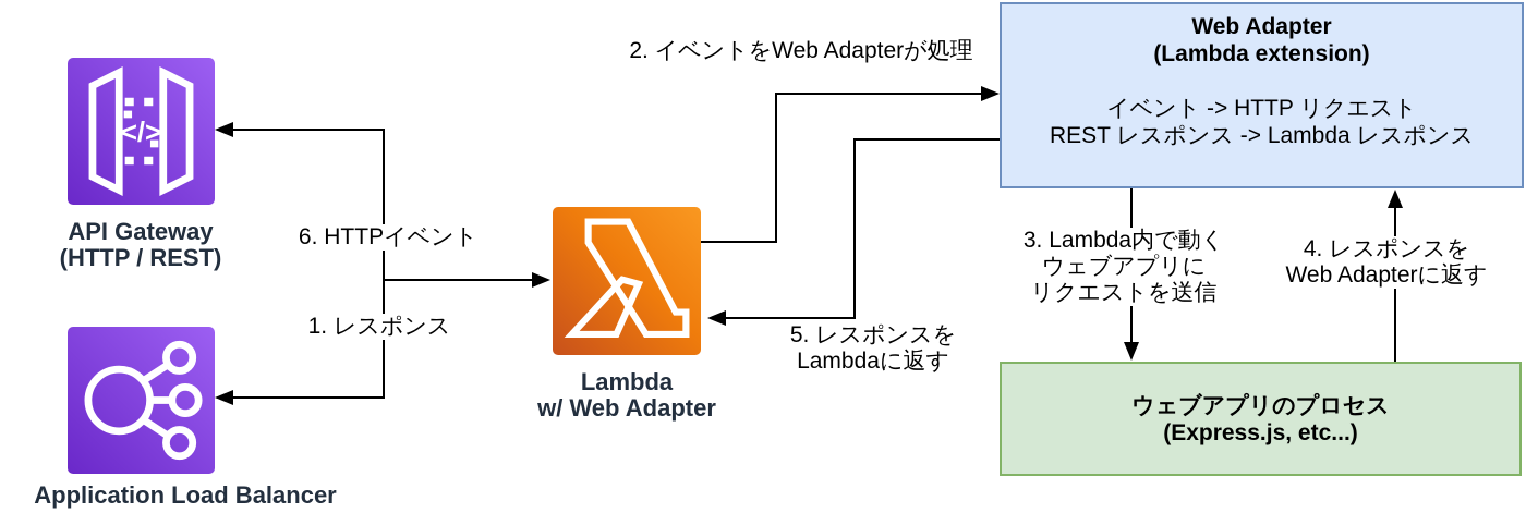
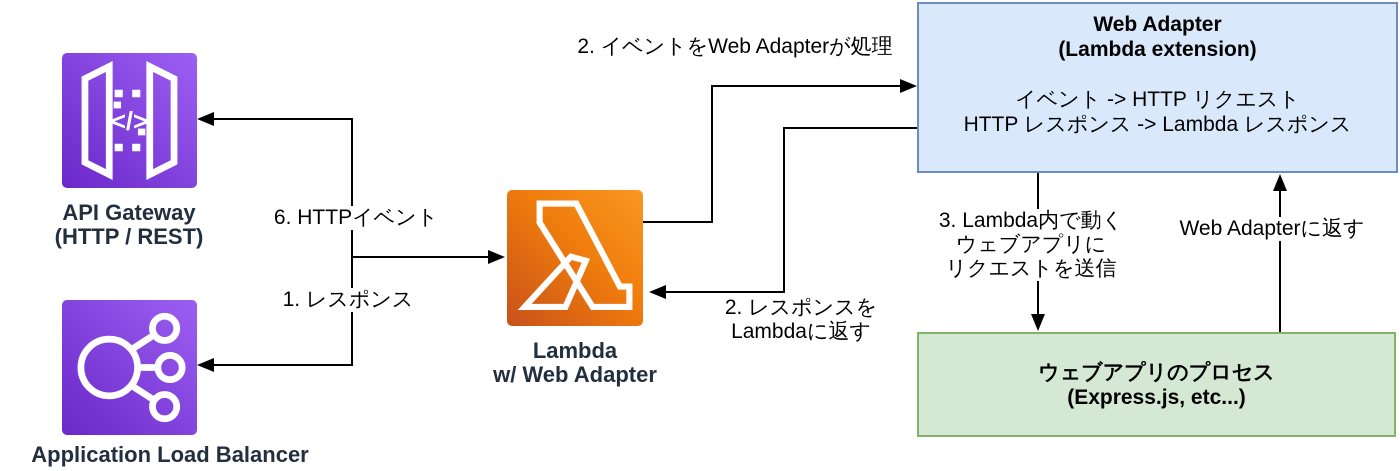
  </>
  API Gateway
  (HTTP / REST)
  Application Load Balancer
  Lambda
  w/ Web Adapter
  Web Adapter
  (Lambda extension)
  イベント -> HTTP リクエスト
- REST レスポンス -> Lambda レスポンス
+ HTTP レスポンス -> Lambda レスポンス
  ウェブアプリのプロセス
  (Express.js, etc...)
  6. HTTPイベント
  2. イベントをWeb Adapterが処理
  3. Lambda内で動く
  ウェブアプリに
  リクエストを送信
- 4. レスポンスを
  Web Adapterに返す
- 5. レスポンスを
+ 2. レスポンスを
  Lambdaに返す
  1. レスポンス
